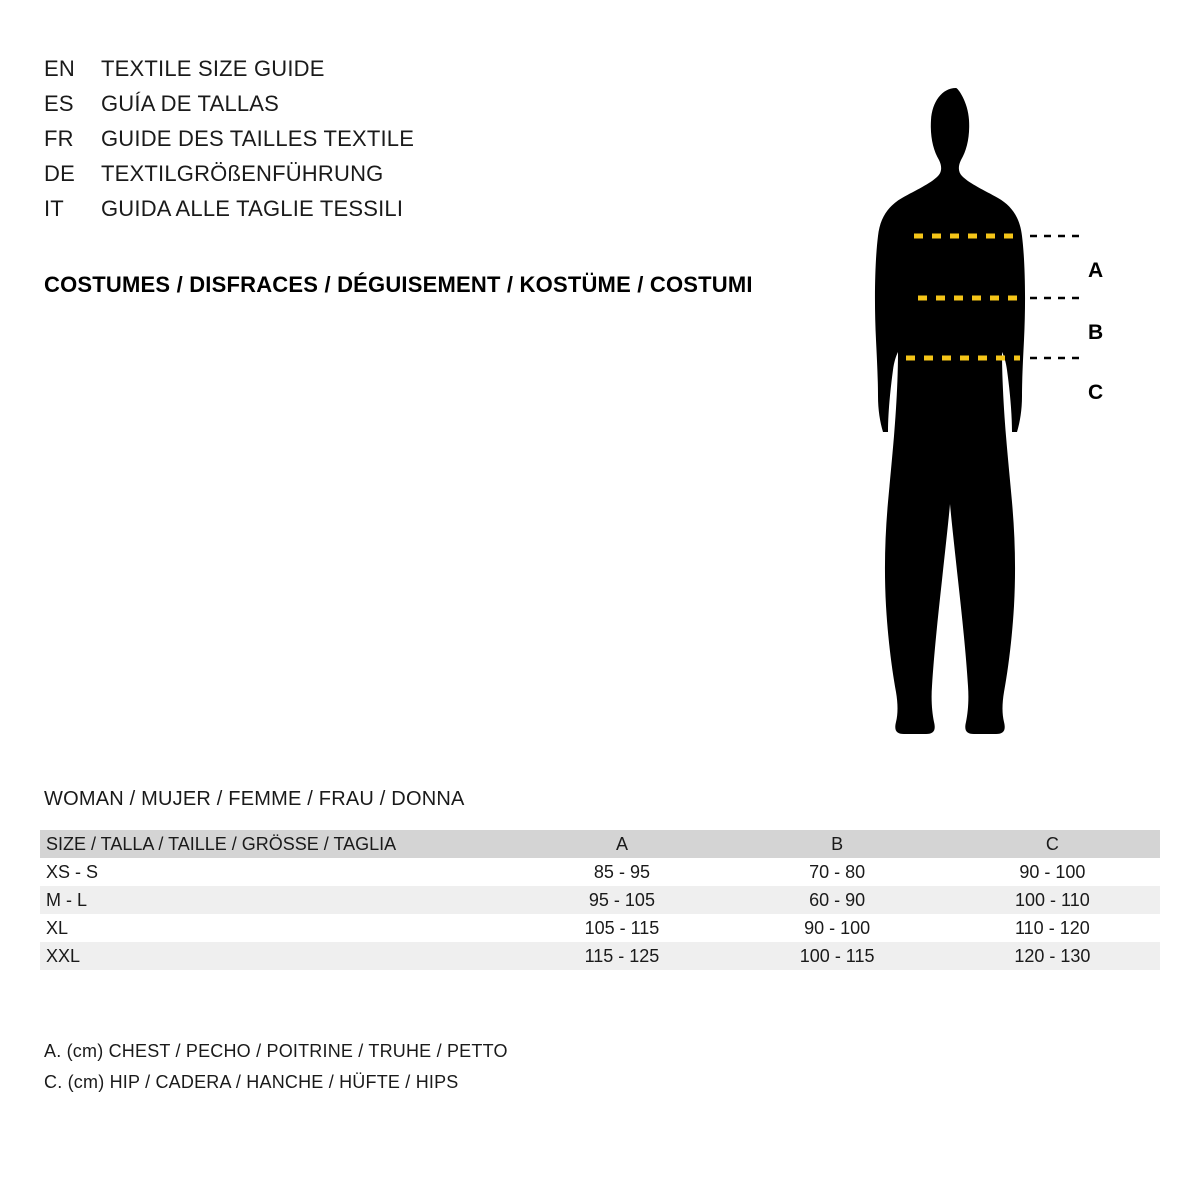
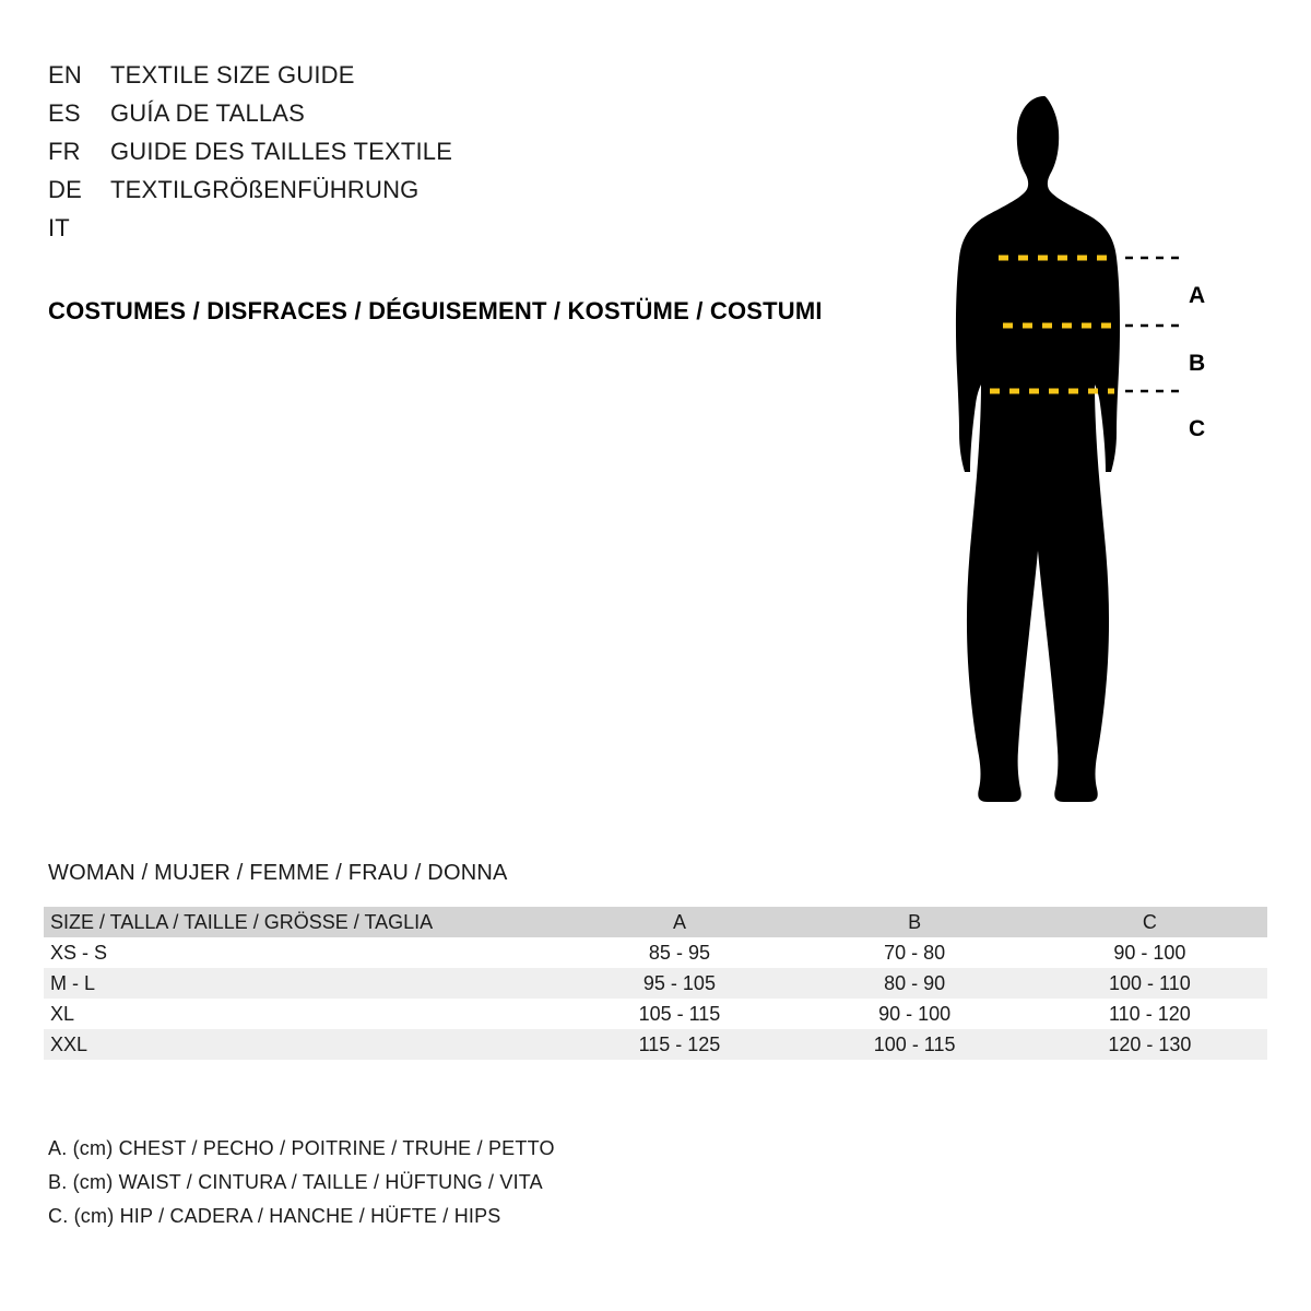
  EN
  TEXTILE SIZE GUIDE
  ES
  GUÍA DE TALLAS
  FR
  GUIDE DES TAILLES TEXTILE
  DE
  TEXTILGRÖßENFÜHRUNG
  IT
- GUIDA ALLE TAGLIE TESSILI
  COSTUMES / DISFRACES / DÉGUISEMENT / KOSTÜME / COSTUMI
  A
  B
  C
  WOMAN / MUJER / FEMME / FRAU / DONNA
  SIZE / TALLA / TAILLE / GRÖSSE / TAGLIA	A	B	C
  XS - S	85 - 95	70 - 80	90 - 100
- M - L	95 - 105	60 - 90	100 - 110
+ M - L	95 - 105	80 - 90	100 - 110
  XL	105 - 115	90 - 100	110 - 120
  XXL	115 - 125	100 - 115	120 - 130
  A. (cm) CHEST / PECHO / POITRINE / TRUHE / PETTO
+ B. (cm) WAIST / CINTURA / TAILLE / HÜFTUNG / VITA
  C. (cm) HIP / CADERA / HANCHE / HÜFTE / HIPS
